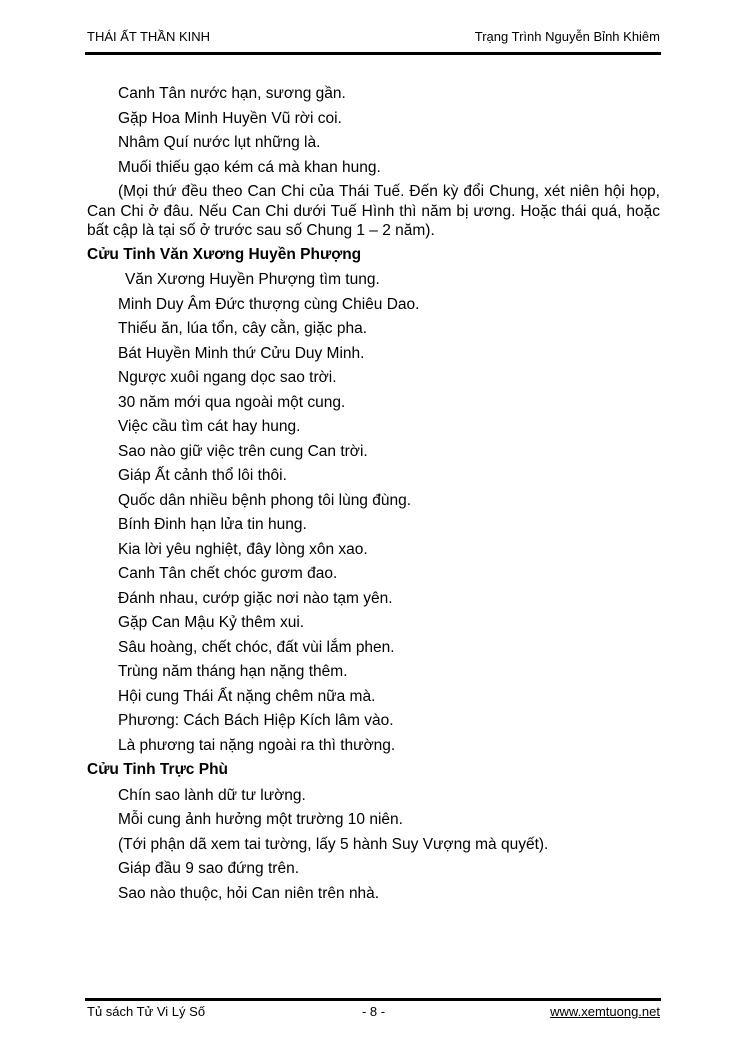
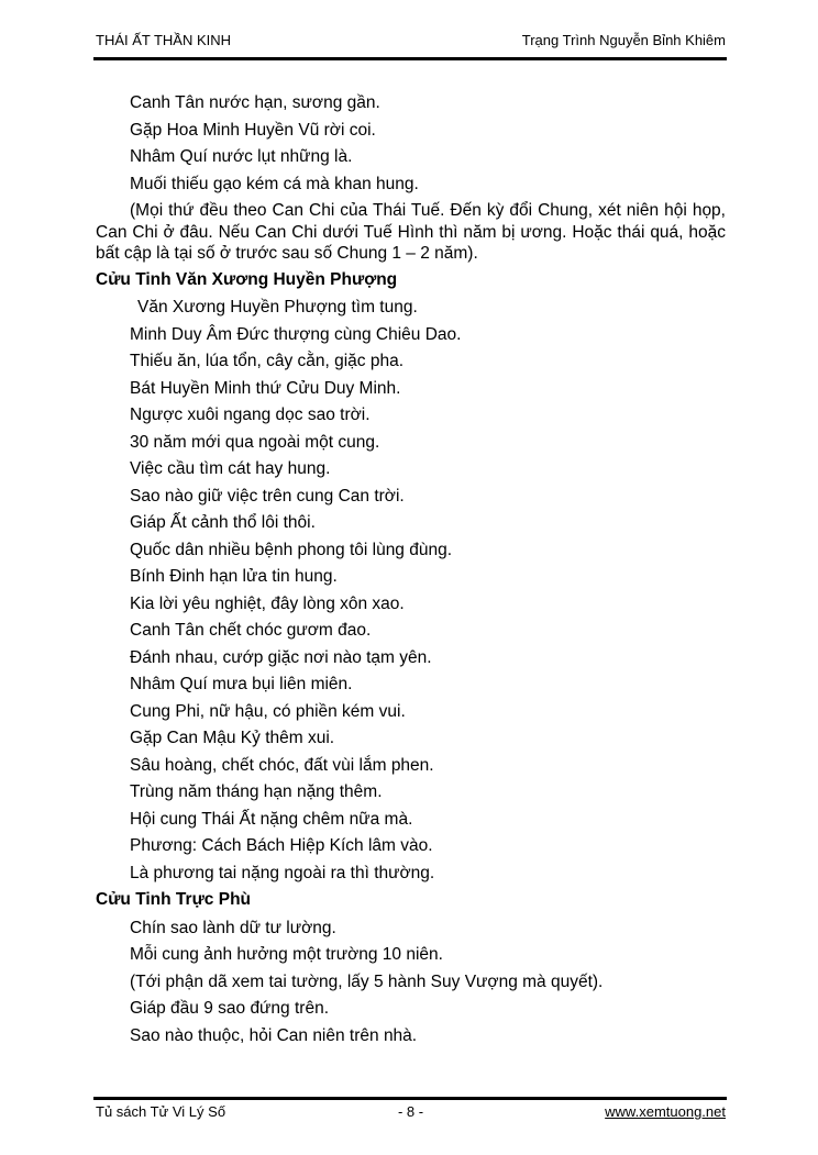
  THÁI ẤT THẦN KINH
  Trạng Trình Nguyễn Bỉnh Khiêm
  Canh Tân nước hạn, sương gần.
  Gặp Hoa Minh Huyền Vũ rời coi.
  Nhâm Quí nước lụt những là.
  Muối thiếu gạo kém cá mà khan hung.
  (Mọi thứ đều theo Can Chi của Thái Tuế. Đến kỳ đổi Chung, xét niên hội họp, Can Chi ở đâu. Nếu Can Chi dưới Tuế Hình thì năm bị ương. Hoặc thái quá, hoặc bất cập là tại số ở trước sau số Chung 1 – 2 năm).
  Cửu Tinh Văn Xương Huyền Phượng
  Văn Xương Huyền Phượng tìm tung.
  Minh Duy Âm Đức thượng cùng Chiêu Dao.
  Thiếu ăn, lúa tổn, cây cằn, giặc pha.
  Bát Huyền Minh thứ Cửu Duy Minh.
  Ngược xuôi ngang dọc sao trời.
  30 năm mới qua ngoài một cung.
  Việc cầu tìm cát hay hung.
  Sao nào giữ việc trên cung Can trời.
  Giáp Ất cảnh thổ lôi thôi.
  Quốc dân nhiều bệnh phong tôi lùng đùng.
  Bính Đinh hạn lửa tin hung.
  Kia lời yêu nghiệt, đây lòng xôn xao.
  Canh Tân chết chóc gươm đao.
  Đánh nhau, cướp giặc nơi nào tạm yên.
+ Nhâm Quí mưa bụi liên miên.
+ Cung Phi, nữ hậu, có phiền kém vui.
  Gặp Can Mậu Kỷ thêm xui.
  Sâu hoàng, chết chóc, đất vùi lắm phen.
  Trùng năm tháng hạn nặng thêm.
  Hội cung Thái Ất nặng chêm nữa mà.
  Phương: Cách Bách Hiệp Kích lâm vào.
  Là phương tai nặng ngoài ra thì thường.
  Cửu Tinh Trực Phù
  Chín sao lành dữ tư lường.
  Mỗi cung ảnh hưởng một trường 10 niên.
  (Tới phận dã xem tai tường, lấy 5 hành Suy Vượng mà quyết).
  Giáp đầu 9 sao đứng trên.
  Sao nào thuộc, hỏi Can niên trên nhà.
  Tủ sách Tử Vi Lý Số
  - 8 -
  www.xemtuong.net
